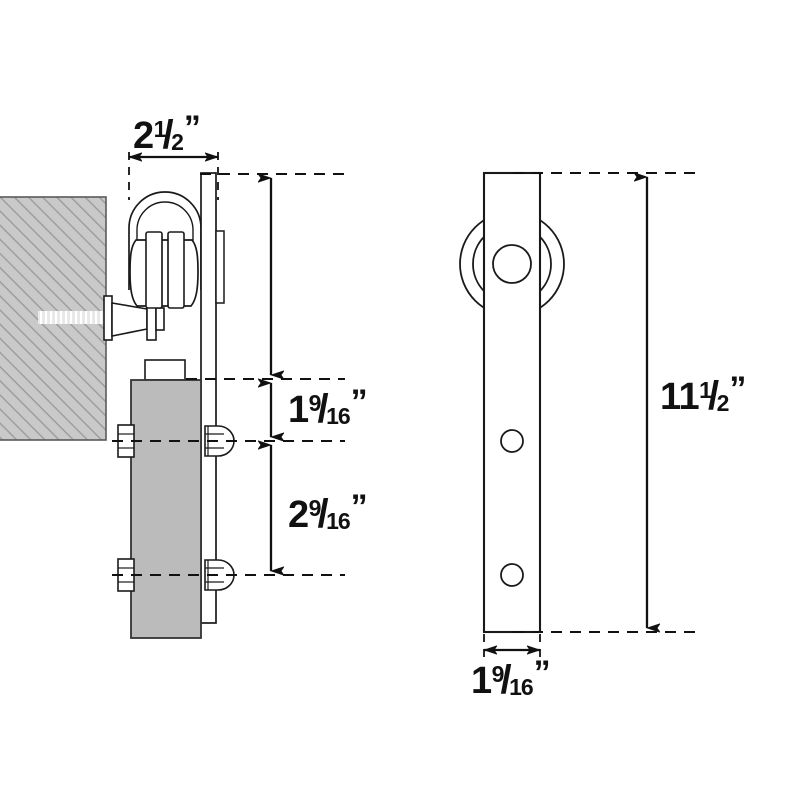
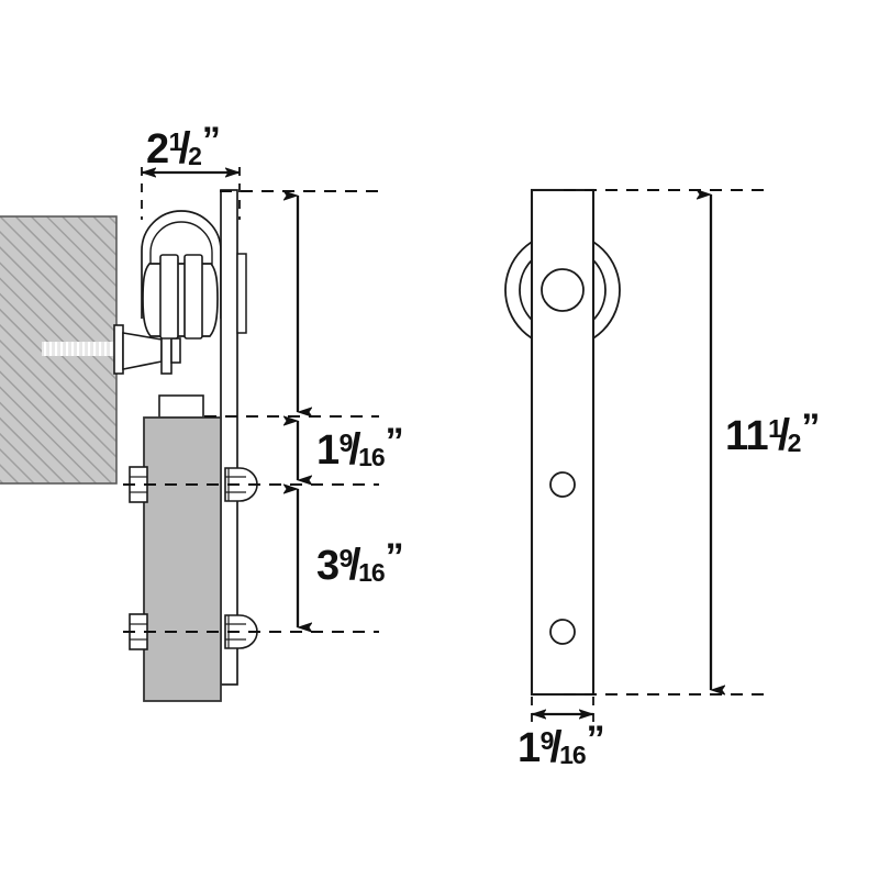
  21/2”
  19/16”
- 29/16”
+ 39/16”
  111/2”
  19/16”
